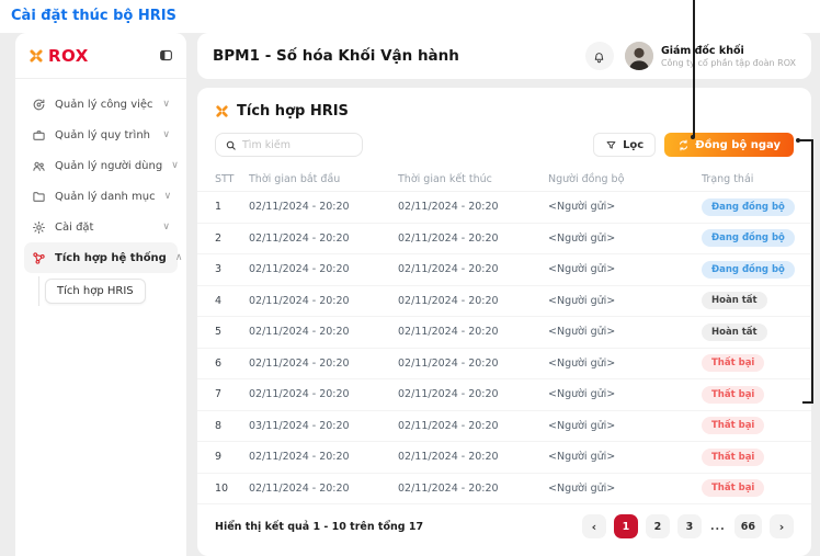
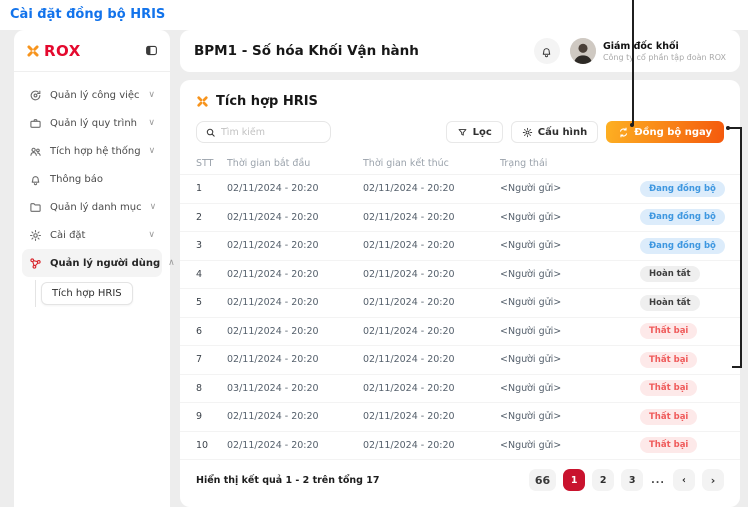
- Cài đặt thúc bộ HRIS
+ Cài đặt đồng bộ HRIS
  ROX
  Quản lý công việc
  ∨
  Quản lý quy trình
  ∨
- Quản lý người dùng
+ Tích hợp hệ thống
  ∨
+ Thông báo
  Quản lý danh mục
  ∨
  Cài đặt
  ∨
- Tích hợp hệ thống
+ Quản lý người dùng
  ∧
  Tích hợp HRIS
  BPM1 - Số hóa Khối Vận hành
  Giám đốc khối
  Công t cổ phần tập đoàn ROX
  Tích hợp HRIS
  Tìm kiếm
  Lọc
+ Cấu hình
  Đồng bộ ngay
  STT
  Thời gian bắt đầu
  Thời gian kết thúc
- Người đồng bộ
  Trạng thái
  1
  02/11/2024 - 20:20
  02/11/2024 - 20:20
  <Người gửi>
  Đang đồng bộ
  2
  02/11/2024 - 20:20
  02/11/2024 - 20:20
  <Người gửi>
  Đang đồng bộ
  3
  02/11/2024 - 20:20
  02/11/2024 - 20:20
  <Người gửi>
  Đang đồng bộ
  4
  02/11/2024 - 20:20
  02/11/2024 - 20:20
  <Người gửi>
  Hoàn tất
  5
  02/11/2024 - 20:20
  02/11/2024 - 20:20
  <Người gửi>
  Hoàn tất
  6
  02/11/2024 - 20:20
  02/11/2024 - 20:20
  <Người gửi>
  Thất bại
  7
  02/11/2024 - 20:20
  02/11/2024 - 20:20
  <Người gửi>
  Thất bại
  8
  03/11/2024 - 20:20
  02/11/2024 - 20:20
  <Người gửi>
  Thất bại
  9
  02/11/2024 - 20:20
  02/11/2024 - 20:20
  <Người gửi>
  Thất bại
  10
  02/11/2024 - 20:20
  02/11/2024 - 20:20
  <Người gửi>
  Thất bại
- Hiển thị kết quả 1 - 10 trên tổng 17
+ Hiển thị kết quả 1 - 2 trên tổng 17
- ‹
+ 66
  1
  2
  3
  ...
- 66
+ ‹
  ›
